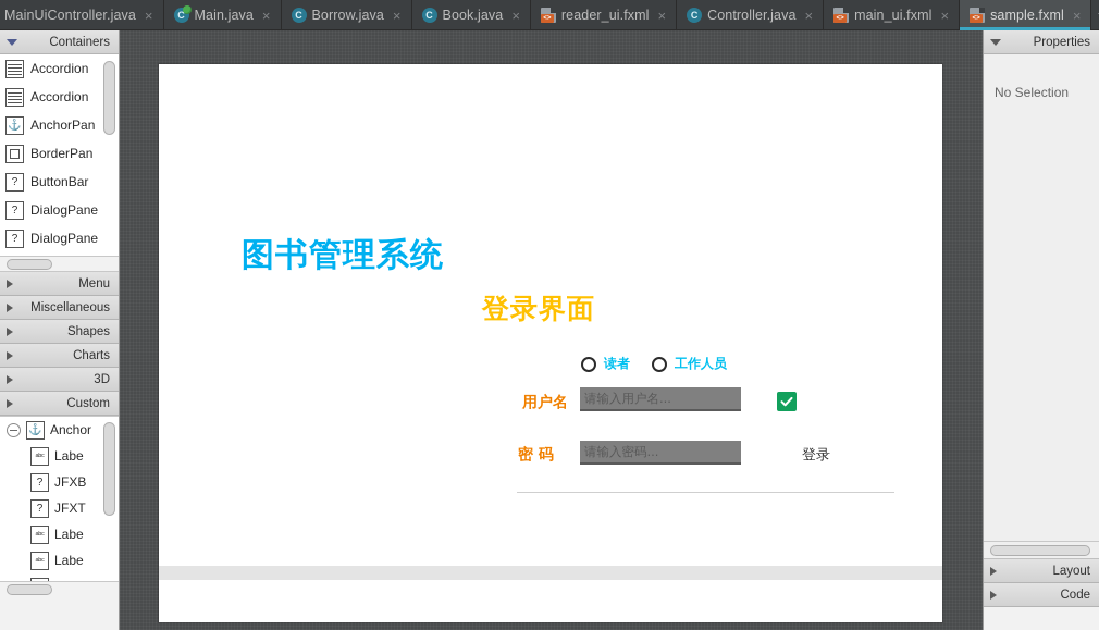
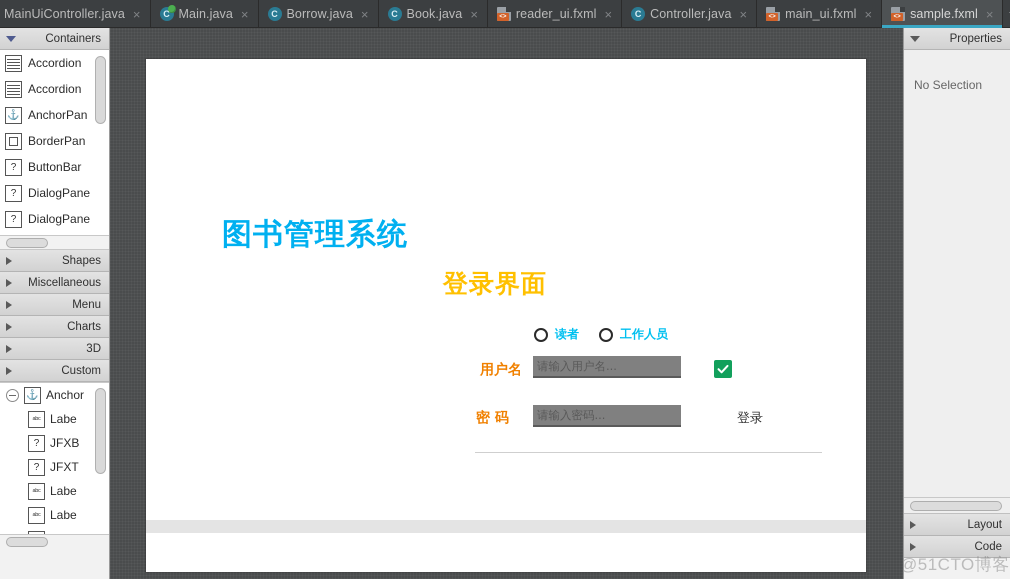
  MainUiController.java
  ×
  Main.java
  ×
  Borrow.java
  ×
  Book.java
  ×
  reader_ui.fxml
  ×
  Controller.java
  ×
  main_ui.fxml
  ×
  sample.fxml
  ×
  Containers
  Accordion
  Accordion
  AnchorPan
  BorderPan
  ButtonBar
  DialogPane
  DialogPane
- Menu
+ Shapes
  Miscellaneous
- Shapes
+ Menu
  Charts
  3D
  Custom
  Anchor
  Labe
  JFXB
  JFXT
  Labe
  Labe
  图书管理系统
  登录界面
  读者
  工作人员
  用户名
  请输入用户名...
  密 码
  请输入密码...
  登录
  Properties
  No Selection
  Layout
  Code
+ @51CTO博客
